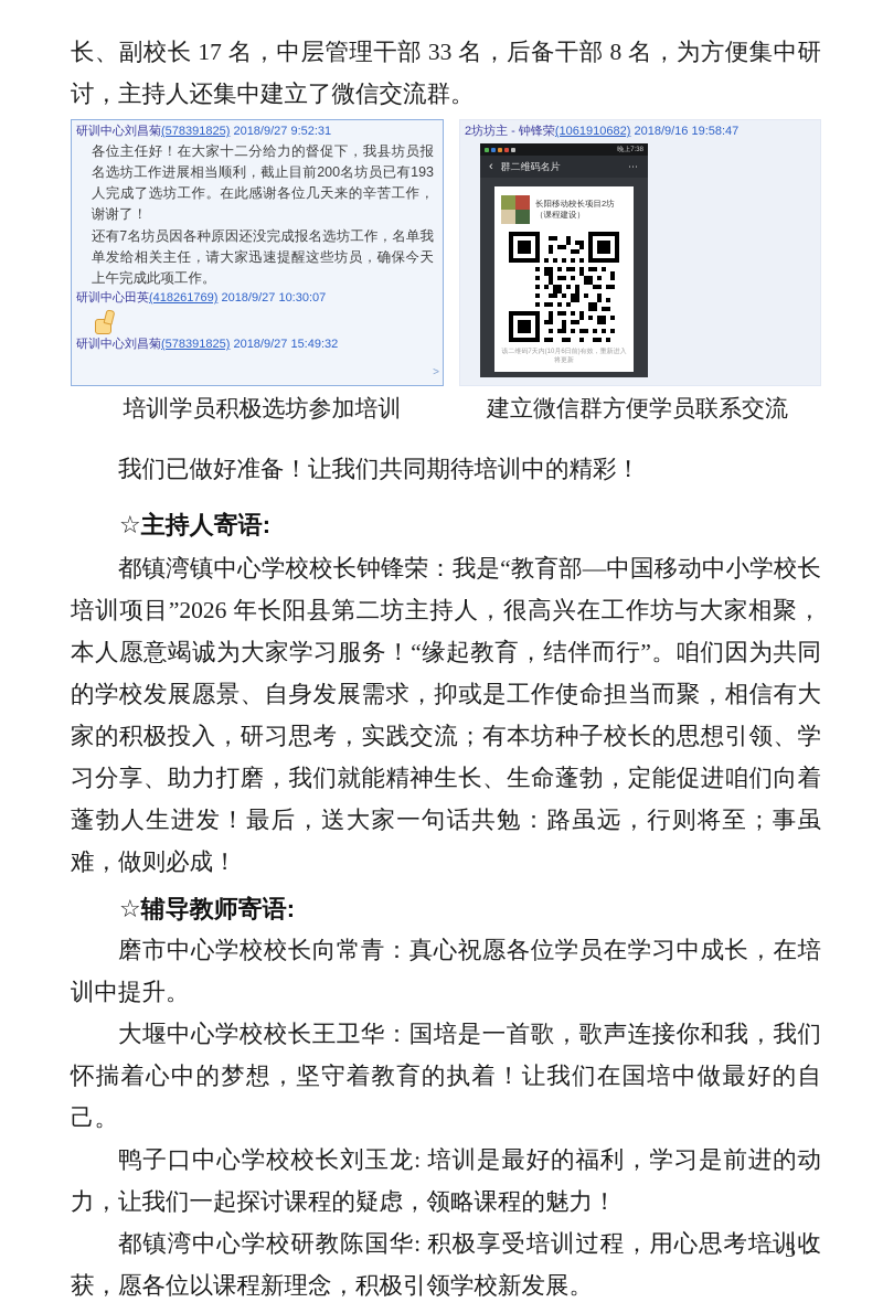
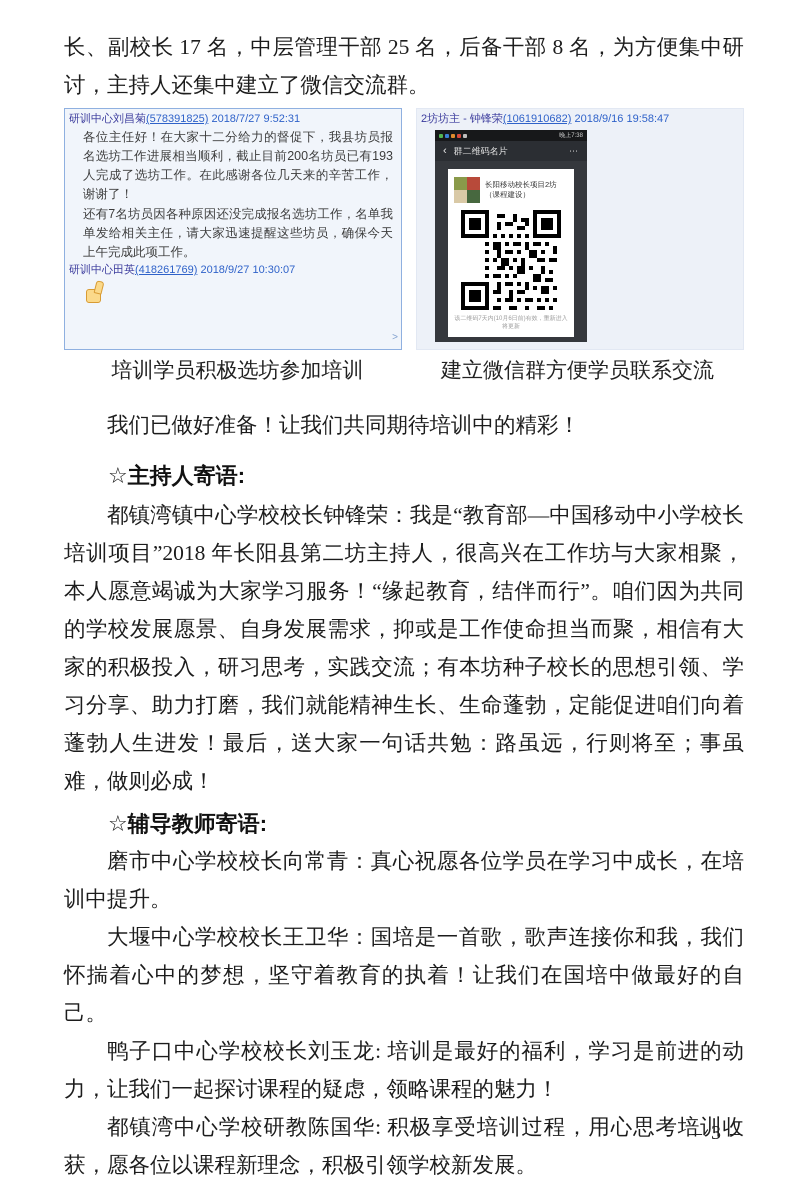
- 长、副校长 17 名，中层管理干部 33 名，后备干部 8 名，为方便集中研讨，主持人还集中建立了微信交流群。
+ 长、副校长 17 名，中层管理干部 25 名，后备干部 8 名，为方便集中研讨，主持人还集中建立了微信交流群。
- 研训中心刘昌菊(578391825) 2018/9/27 9:52:31
+ 研训中心刘昌菊(578391825) 2018/7/27 9:52:31
  各位主任好！在大家十二分给力的督促下，我县坊员报名选坊工作进展相当顺利，截止目前200名坊员已有193人完成了选坊工作。在此感谢各位几天来的辛苦工作，谢谢了！
  还有7名坊员因各种原因还没完成报名选坊工作，名单我单发给相关主任，请大家迅速提醒这些坊员，确保今天上午完成此项工作。
  研训中心田英(418261769) 2018/9/27 10:30:07
- 研训中心刘昌菊(578391825) 2018/9/27 15:49:32
  >
  2坊坊主 - 钟锋荣(1061910682) 2018/9/16 19:58:47
  ‹
  群二维码名片
  ⋯
  长阳移动校长项目2坊
  （课程建设）
  培训学员积极选坊参加培训
  建立微信群方便学员联系交流
  我们已做好准备！让我们共同期待培训中的精彩！
  ☆主持人寄语:
- 都镇湾镇中心学校校长钟锋荣：我是“教育部—中国移动中小学校长培训项目”2026 年长阳县第二坊主持人，很高兴在工作坊与大家相聚，本人愿意竭诚为大家学习服务！“缘起教育，结伴而行”。咱们因为共同的学校发展愿景、自身发展需求，抑或是工作使命担当而聚，相信有大家的积极投入，研习思考，实践交流；有本坊种子校长的思想引领、学习分享、助力打磨，我们就能精神生长、生命蓬勃，定能促进咱们向着蓬勃人生进发！最后，送大家一句话共勉：路虽远，行则将至；事虽难，做则必成！
+ 都镇湾镇中心学校校长钟锋荣：我是“教育部—中国移动中小学校长培训项目”2018 年长阳县第二坊主持人，很高兴在工作坊与大家相聚，本人愿意竭诚为大家学习服务！“缘起教育，结伴而行”。咱们因为共同的学校发展愿景、自身发展需求，抑或是工作使命担当而聚，相信有大家的积极投入，研习思考，实践交流；有本坊种子校长的思想引领、学习分享、助力打磨，我们就能精神生长、生命蓬勃，定能促进咱们向着蓬勃人生进发！最后，送大家一句话共勉：路虽远，行则将至；事虽难，做则必成！
  ☆辅导教师寄语:
  磨市中心学校校长向常青：真心祝愿各位学员在学习中成长，在培训中提升。
  大堰中心学校校长王卫华：国培是一首歌，歌声连接你和我，我们怀揣着心中的梦想，坚守着教育的执着！让我们在国培中做最好的自己。
  鸭子口中心学校校长刘玉龙: 培训是最好的福利，学习是前进的动力，让我们一起探讨课程的疑虑，领略课程的魅力！
  都镇湾中心学校研教陈国华: 积极享受培训过程，用心思考培训收获，愿各位以课程新理念，积极引领学校新发展。
  – 3 –
